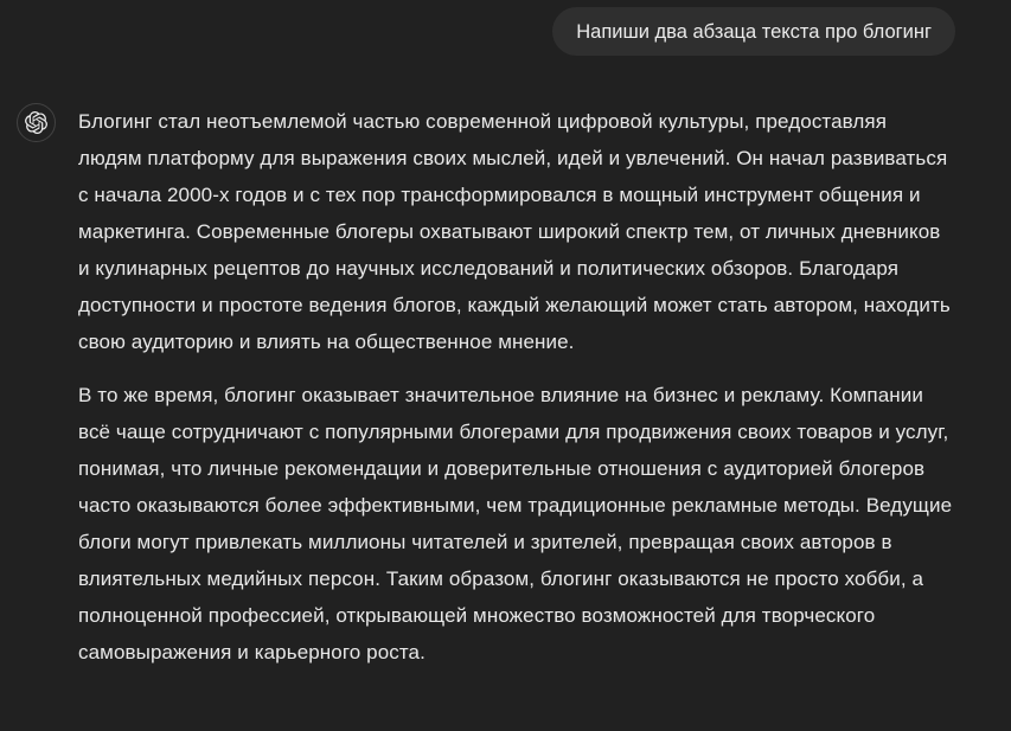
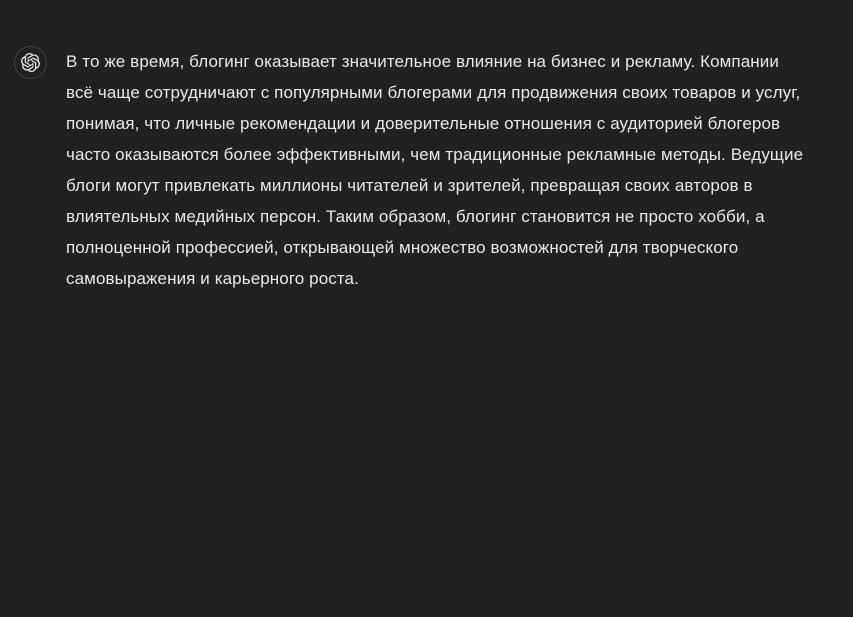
- Напиши два абзаца текста про блогинг
- Блогинг стал неотъемлемой частью современной цифровой культуры, предоставляя людям платформу для выражения своих мыслей, идей и увлечений. Он начал развиваться с начала 2000-х годов и с тех пор трансформировался в мощный инструмент общения и маркетинга. Современные блогеры охватывают широкий спектр тем, от личных дневников и кулинарных рецептов до научных исследований и политических обзоров. Благодаря доступности и простоте ведения блогов, каждый желающий может стать автором, находить свою аудиторию и влиять на общественное мнение.
- В то же время, блогинг оказывает значительное влияние на бизнес и рекламу. Компании всё чаще сотрудничают с популярными блогерами для продвижения своих товаров и услуг, понимая, что личные рекомендации и доверительные отношения с аудиторией блогеров часто оказываются более эффективными, чем традиционные рекламные методы. Ведущие блоги могут привлекать миллионы читателей и зрителей, превращая своих авторов в влиятельных медийных персон. Таким образом, блогинг оказываются не просто хобби, а полноценной профессией, открывающей множество возможностей для творческого самовыражения и карьерного роста.
+ В то же время, блогинг оказывает значительное влияние на бизнес и рекламу. Компании всё чаще сотрудничают с популярными блогерами для продвижения своих товаров и услуг, понимая, что личные рекомендации и доверительные отношения с аудиторией блогеров часто оказываются более эффективными, чем традиционные рекламные методы. Ведущие блоги могут привлекать миллионы читателей и зрителей, превращая своих авторов в влиятельных медийных персон. Таким образом, блогинг становится не просто хобби, а полноценной профессией, открывающей множество возможностей для творческого самовыражения и карьерного роста.
